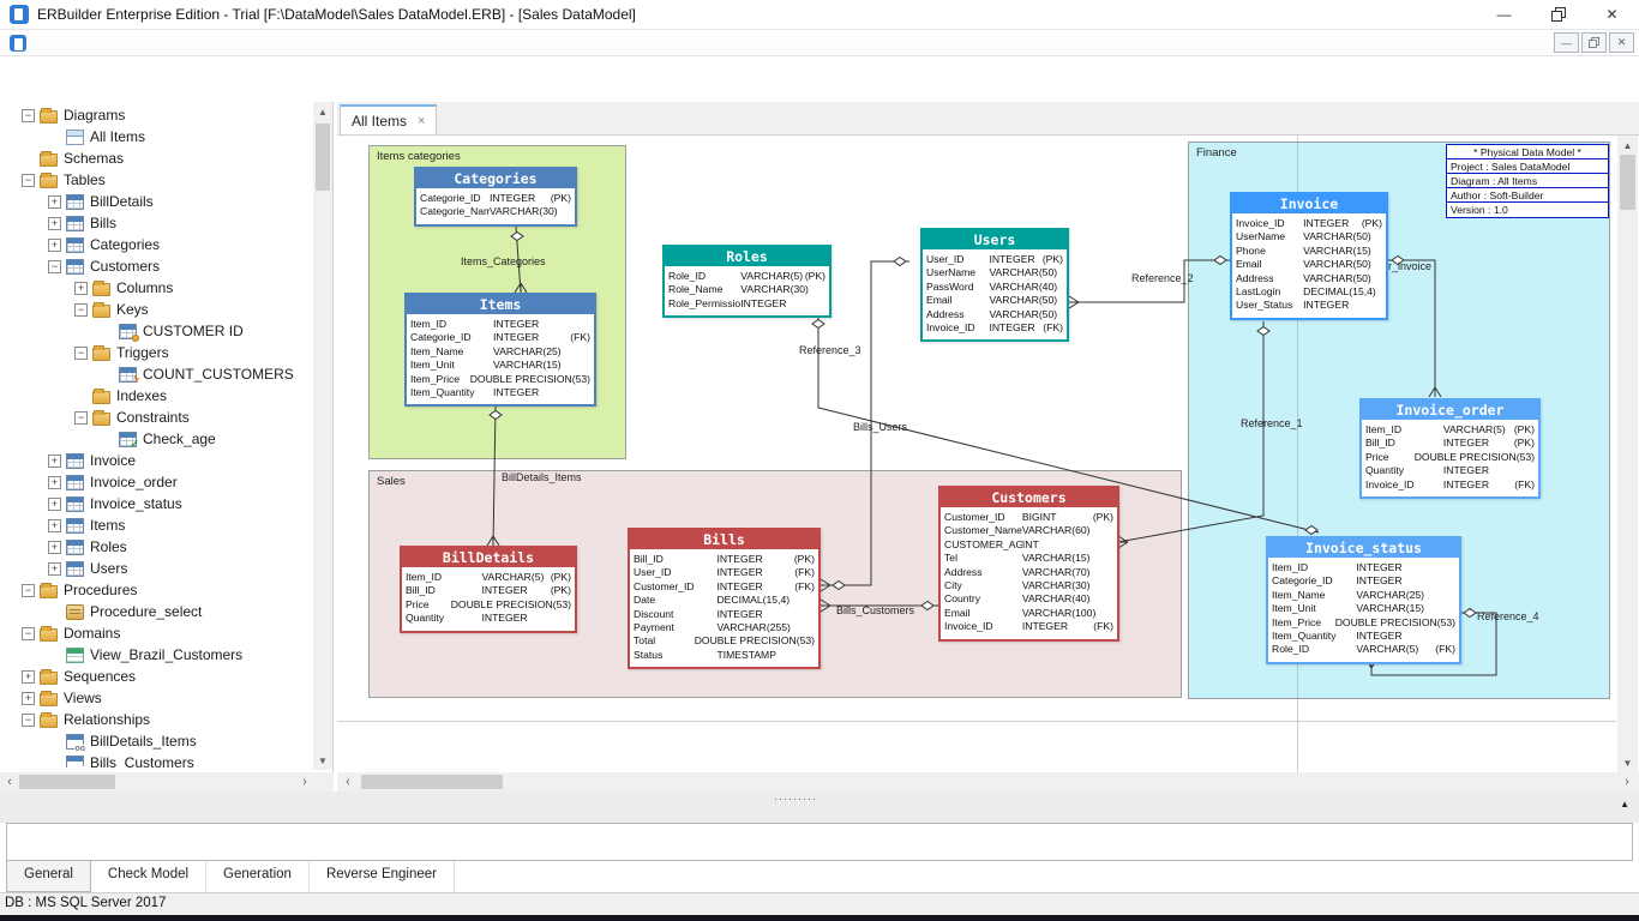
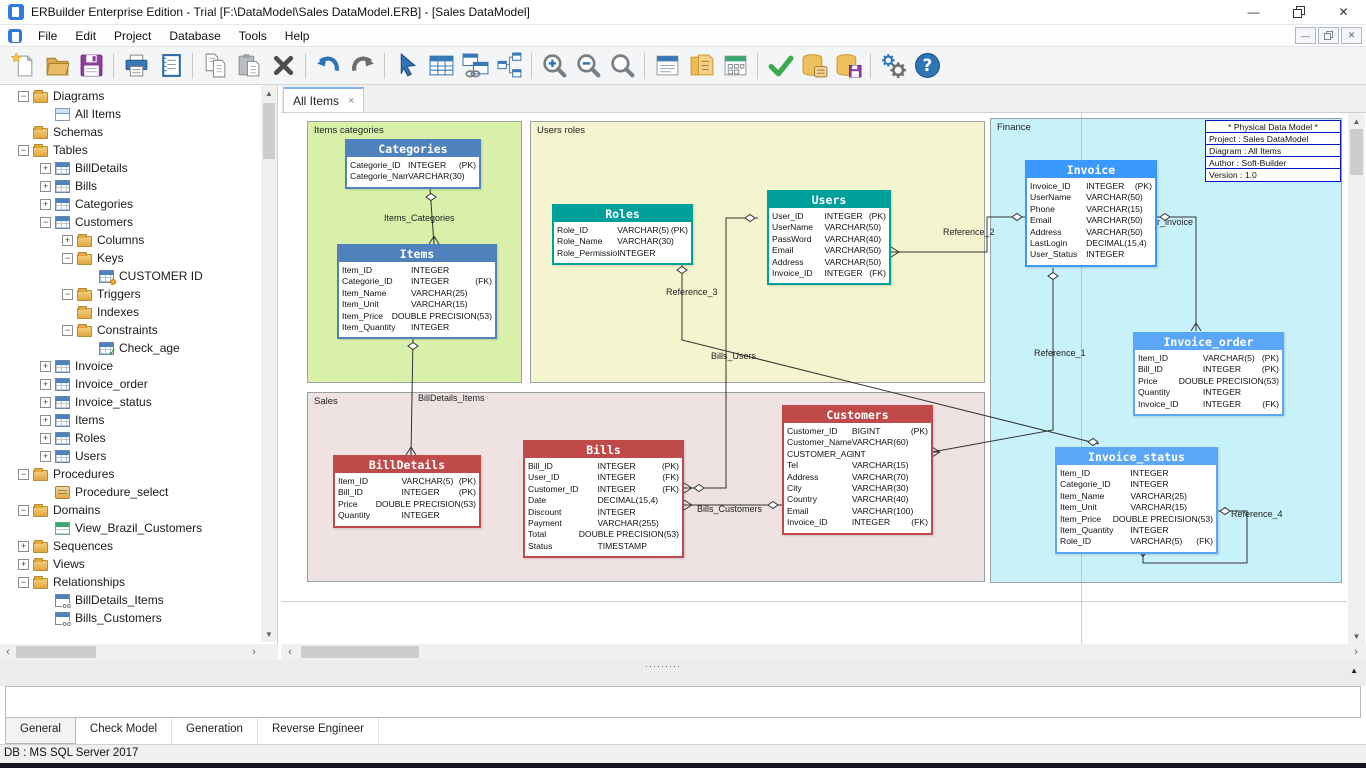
  ERBuilder Enterprise Edition - Trial [F:\DataModel\Sales DataModel.ERB] - [Sales DataModel]
  —
  ✕
+ File
+ Edit
+ Project
+ Database
+ Tools
+ Help
  —
  ✕
+ ?
  −
  Diagrams
  All Items
  Schemas
  −
  Tables
  +
  BillDetails
  +
  Bills
  +
  Categories
  −
  Customers
  +
  Columns
  −
  Keys
  CUSTOMER ID
  −
  Triggers
- ϟ
- COUNT_CUSTOMERS
  Indexes
  −
  Constraints
  ✓
  Check_age
  +
  Invoice
  +
  Invoice_order
  +
  Invoice_status
  +
  Items
  +
  Roles
  +
  Users
  −
  Procedures
  Procedure_select
  −
  Domains
  View_Brazil_Customers
  +
  Sequences
  +
  Views
  −
  Relationships
  BillDetails_Items
  Bills_Customers
  ▲
  ▼
  ‹
  ›
  All Items
  ×
  Items categories
+ Users roles
  Sales
  Finance
  Items_Categories
  BillDetails_Items
  Reference_3
  Bills_Users
  Bills_Customers
  Reference_2
  Reference_1
  Reference_4
  Categories
  Categorie_ID
  INTEGER
  (PK)
  Categorie_Nam
  VARCHAR(30)
  Items
  Item_ID
  INTEGER
  Categorie_ID
  INTEGER
  (FK)
  Item_Name
  VARCHAR(25)
  Item_Unit
  VARCHAR(15)
  Item_Price
  DOUBLE PRECISION(53)
  Item_Quantity
  INTEGER
  Roles
  Role_ID
  VARCHAR(5)
  (PK)
  Role_Name
  VARCHAR(30)
  Role_Permissio
  INTEGER
  Users
  User_ID
  INTEGER
  (PK)
  UserName
  VARCHAR(50)
  PassWord
  VARCHAR(40)
  Email
  VARCHAR(50)
  Address
  VARCHAR(50)
  Invoice_ID
  INTEGER
  (FK)
  Invoice
  Invoice_ID
  INTEGER
  (PK)
  UserName
  VARCHAR(50)
  Phone
  VARCHAR(15)
  Email
  VARCHAR(50)
  Address
  VARCHAR(50)
  LastLogin
  DECIMAL(15,4)
  User_Status
  INTEGER
  Invoice_order
  Item_ID
  VARCHAR(5)
  (PK)
  Bill_ID
  INTEGER
  (PK)
  Price
  DOUBLE PRECISION(53)
  Quantity
  INTEGER
  Invoice_ID
  INTEGER
  (FK)
  Invoice_status
  Item_ID
  INTEGER
  Categorie_ID
  INTEGER
  Item_Name
  VARCHAR(25)
  Item_Unit
  VARCHAR(15)
  Item_Price
  DOUBLE PRECISION(53)
  Item_Quantity
  INTEGER
  Role_ID
  VARCHAR(5)
  (FK)
  BillDetails
  Item_ID
  VARCHAR(5)
  (PK)
  Bill_ID
  INTEGER
  (PK)
  Price
  DOUBLE PRECISION(53)
  Quantity
  INTEGER
  Bills
  Bill_ID
  INTEGER
  (PK)
  User_ID
  INTEGER
  (FK)
  Customer_ID
  INTEGER
  (FK)
  Date
  DECIMAL(15,4)
  Discount
  INTEGER
  Payment
  VARCHAR(255)
  Total
  DOUBLE PRECISION(53)
  Status
  TIMESTAMP
  Customers
  Customer_ID
  BIGINT
  (PK)
  Customer_Name
  VARCHAR(60)
  CUSTOMER_AG
  INT
  Tel
  VARCHAR(15)
  Address
  VARCHAR(70)
  City
  VARCHAR(30)
  Country
  VARCHAR(40)
  Email
  VARCHAR(100)
  Invoice_ID
  INTEGER
  (FK)
  * Physical Data Model *
  Project : Sales DataModel
  Diagram : All Items
  Author : Soft-Builder
  Version : 1.0
  ▲
  ▼
  ‹
  ›
  ·········
  ▲
  General
  Check Model
  Generation
  Reverse Engineer
  DB : MS SQL Server 2017
